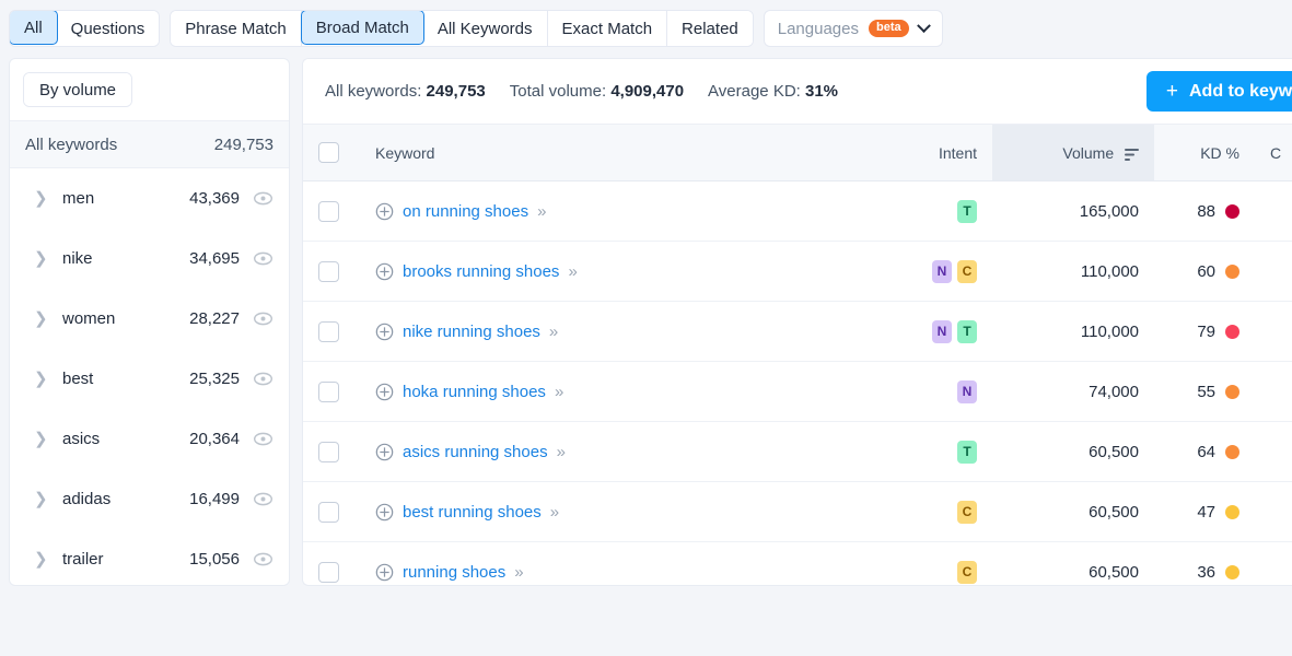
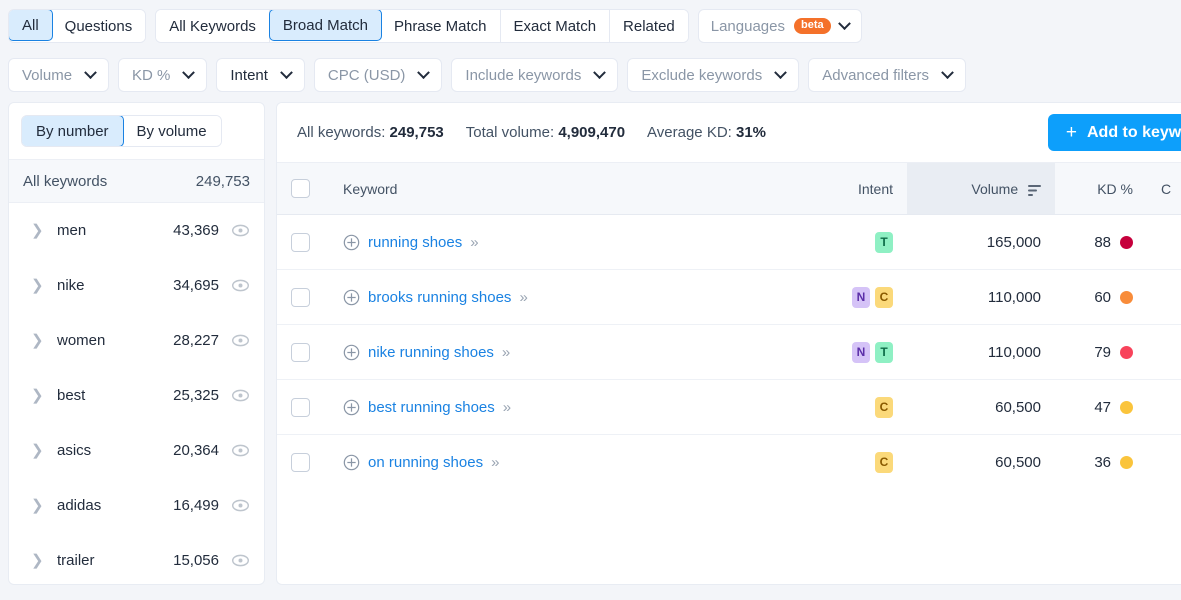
  All
  Questions
- Phrase Match
+ All Keywords
  Broad Match
- All Keywords
+ Phrase Match
  Exact Match
  Related
  Languages
  beta
+ Volume
+ KD %
+ Intent
+ CPC (USD)
+ Include keywords
+ Exclude keywords
+ Advanced filters
+ By number
  By volume
  All keywords
  249,753
  ❯
  men
  43,369
  ❯
  nike
  34,695
  ❯
  women
  28,227
  ❯
  best
  25,325
  ❯
  asics
  20,364
  ❯
  adidas
  16,499
  ❯
  trailer
  15,056
  All keywords: 249,753
  Total volume: 4,909,470
  Average KD: 31%
  +
  Add to keyw
  	Keyword	Intent	Volume	KD %	C
- 	on running shoes »	T	165,000	88
+ 	running shoes »	T	165,000	88
  	brooks running shoes »	N C	110,000	60
  	nike running shoes »	N T	110,000	79
- 	hoka running shoes »	N	74,000	55
- 	asics running shoes »	T	60,500	64
  	best running shoes »	C	60,500	47
- 	running shoes »	C	60,500	36
+ 	on running shoes »	C	60,500	36
